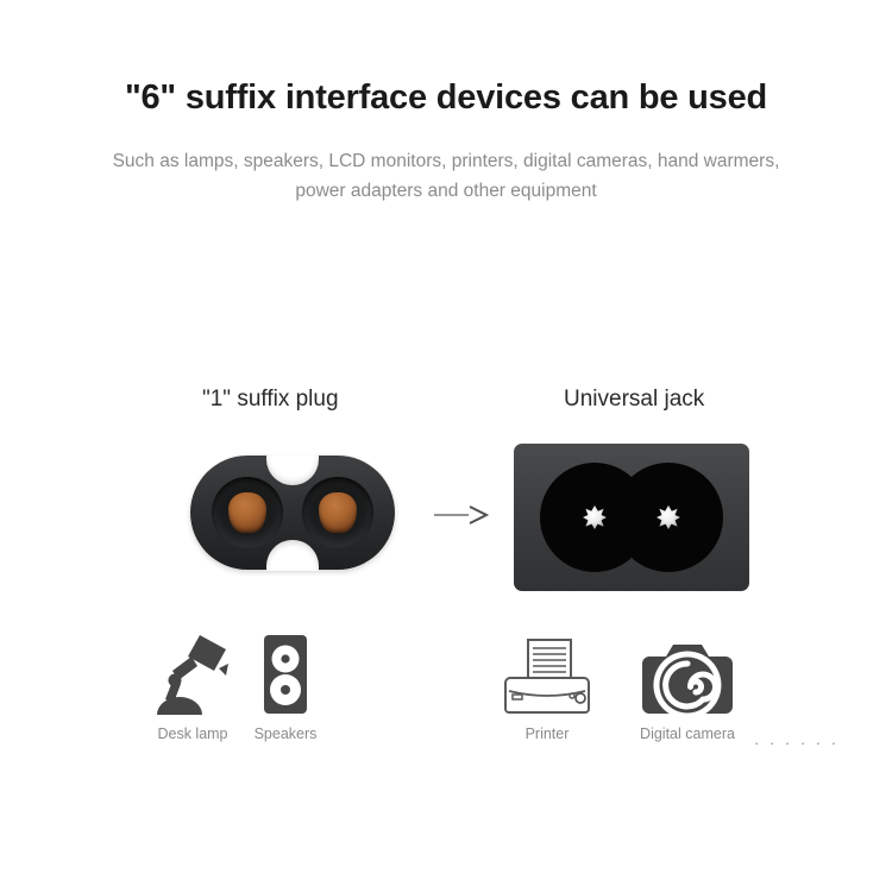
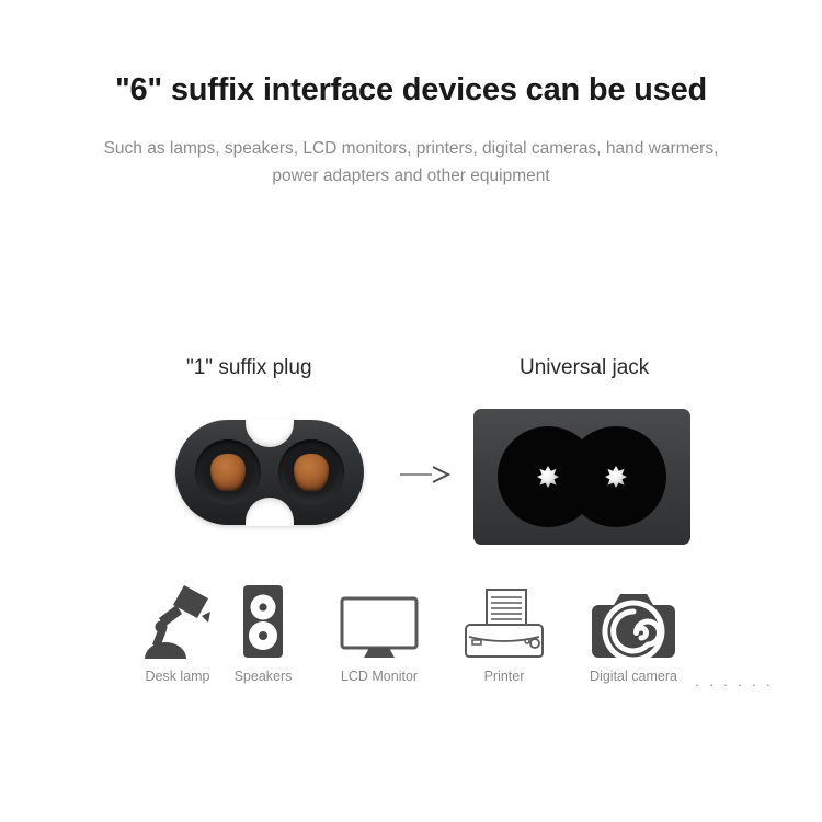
  "6" suffix interface devices can be used
  Such as lamps, speakers, LCD monitors, printers, digital cameras, hand warmers,
  power adapters and other equipment
  "1" suffix plug
  Universal jack
  Desk lamp
  Speakers
+ LCD Monitor
  Printer
  Digital camera
  · · · · · ·
